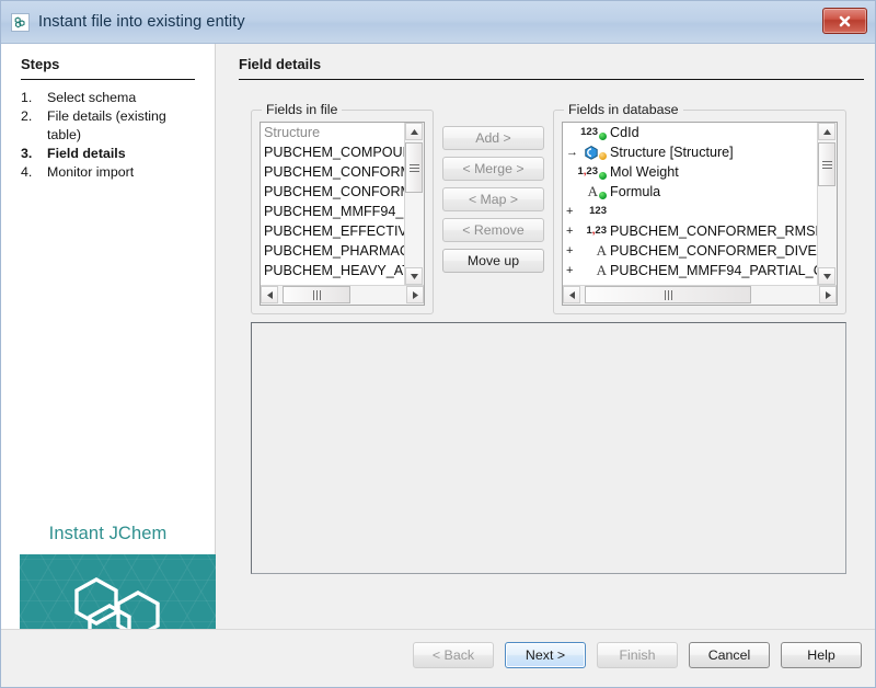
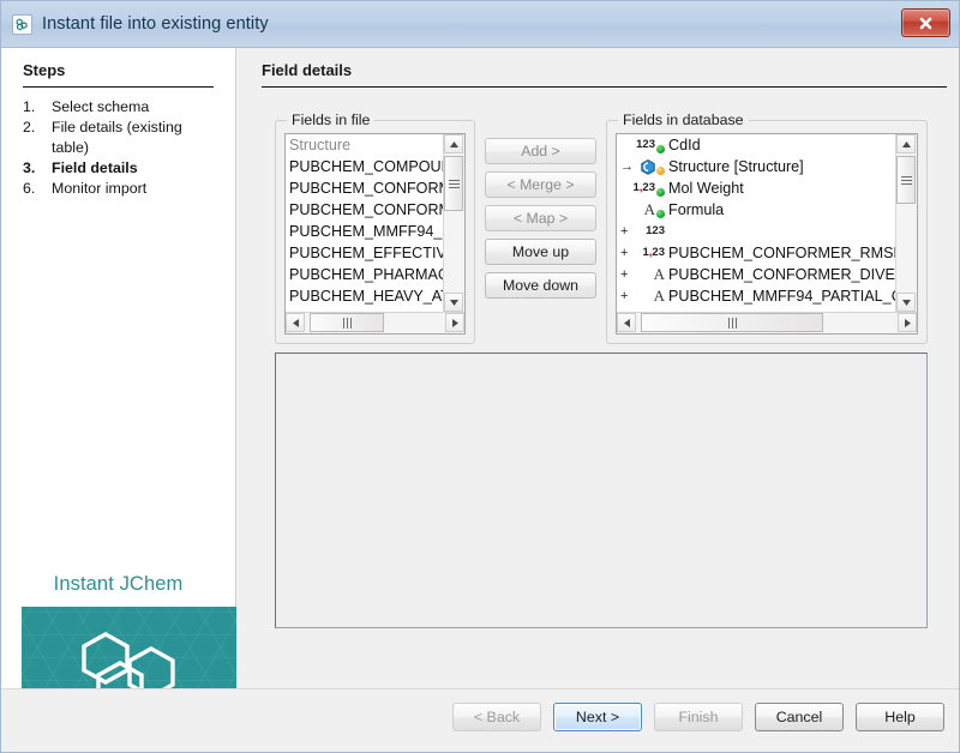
  Instant file into existing entity
  Steps
  1.
  Select schema
  2.
  File details (existing table)
  3.
  Field details
- 4.
+ 6.
  Monitor import
  Instant JChem
  Field details
  Fields in file
  Structure
  PUBCHEM_COMPOU
  PUBCHEM_CONFOR
  PUBCHEM_CONFOR
  PUBCHEM_MMFF94_
  PUBCHEM_EFFECTIV
  PUBCHEM_PHARMA
  PUBCHEM_HEAVY_A
  Add >
  < Merge >
  < Map >
- < Remove
  Move up
+ Move down
  Fields in database
  123
  CdId
  →
  Structure [Structure]
  1,23
  Mol Weight
  A
  Formula
  +
  123
  +
  1,23
  PUBCHEM_CONFORMER_RMS
  +
  A
  PUBCHEM_CONFORMER_DIVE
  +
  A
  PUBCHEM_MMFF94_PARTIAL_
  < Back
  Next >
  Finish
  Cancel
  Help
